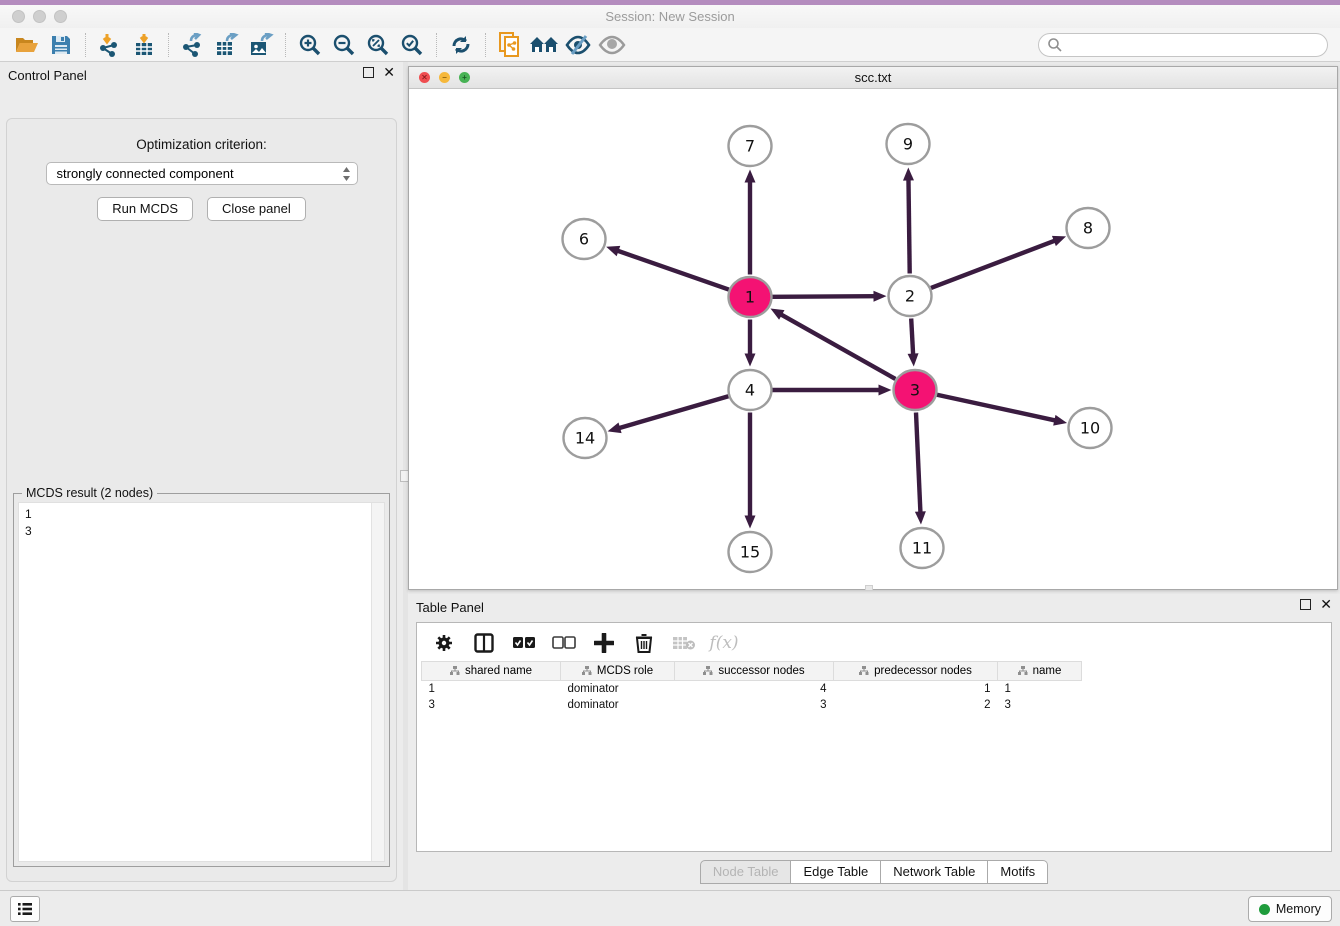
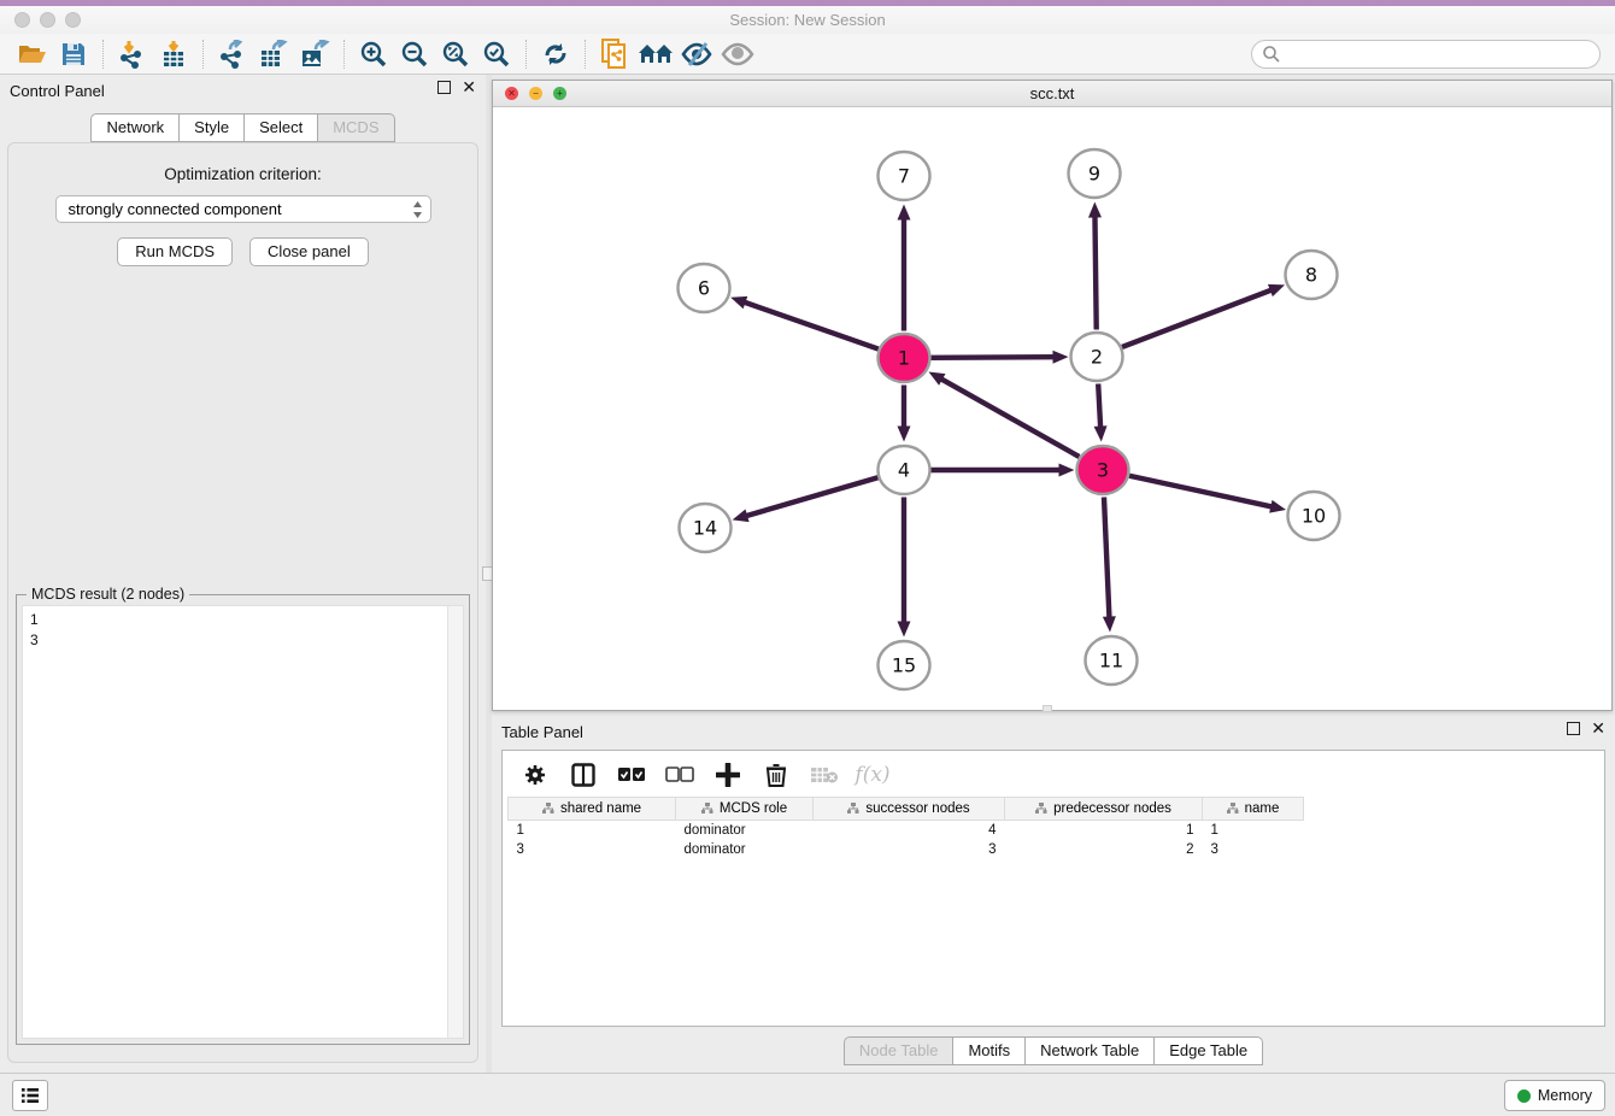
  Session: New Session
  Control Panel
  ✕
+ Network
+ Style
+ Select
+ MCDS
  Optimization criterion:
  strongly connected component
  Run MCDS
  Close panel
  MCDS result (2 nodes)
  1
  3
  ✕
  −
  +
  scc.txt
  7
  9
  6
  8
  1
  2
  4
  3
  14
  10
  15
  11
  Table Panel
  ✕
  f(x)
  shared name	MCDS role	successor nodes	predecessor nodes	name
  1	dominator	4	1	1
  3	dominator	3	2	3
  Node Table
- Edge Table
+ Motifs
  Network Table
- Motifs
+ Edge Table
  Memory
